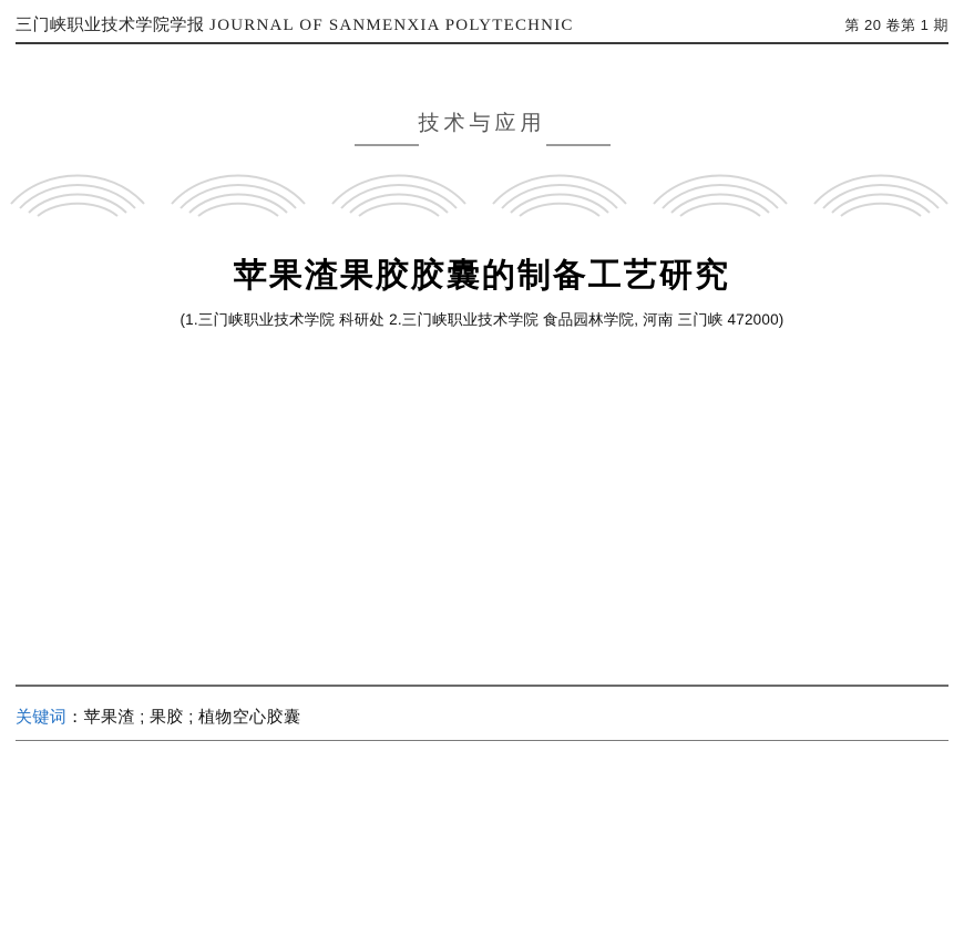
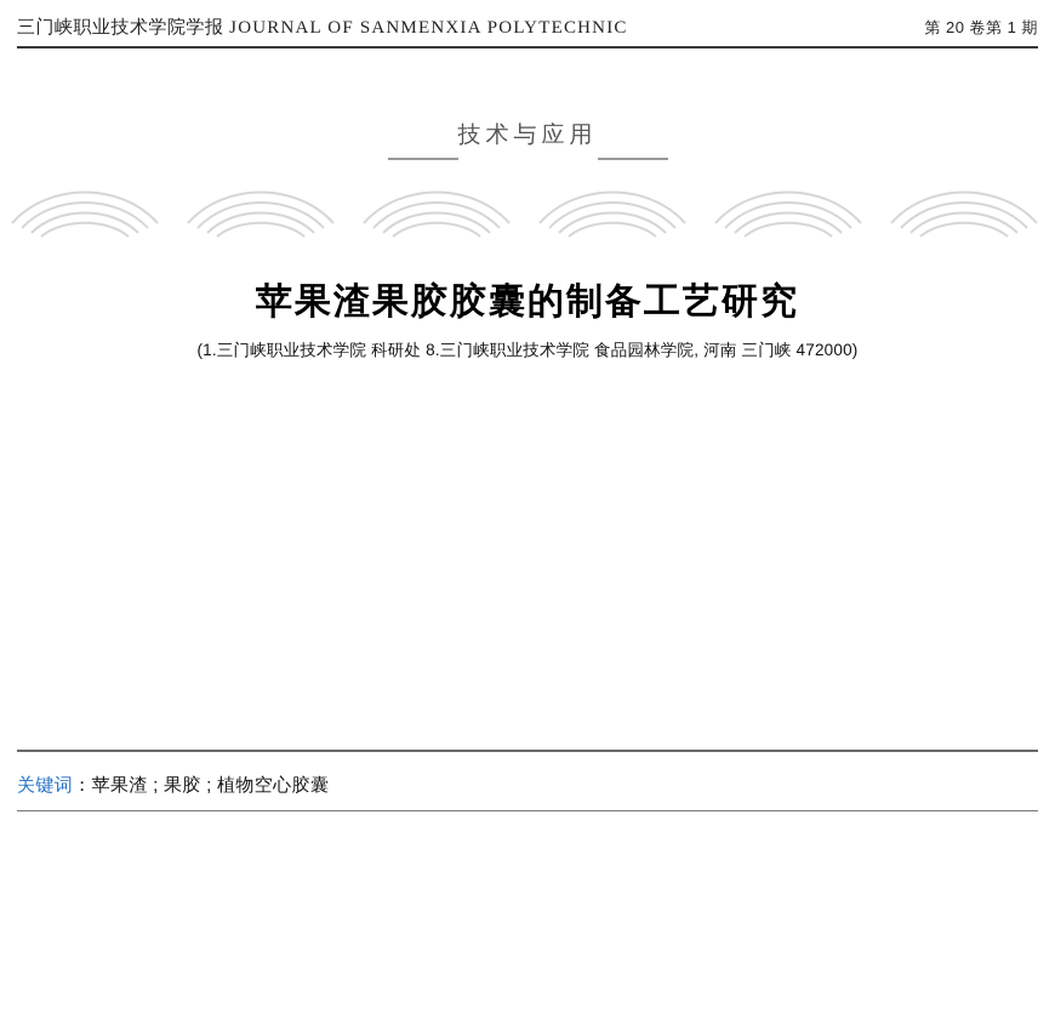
  三门峡职业技术学院学报 JOURNAL OF SANMENXIA POLYTECHNIC
  第 20 卷第 1 期
  技术与应用
  苹果渣果胶胶囊的制备工艺研究
- (1.三门峡职业技术学院 科研处 2.三门峡职业技术学院 食品园林学院, 河南 三门峡 472000)
+ (1.三门峡职业技术学院 科研处 8.三门峡职业技术学院 食品园林学院, 河南 三门峡 472000)
  关键词：苹果渣 ; 果胶 ; 植物空心胶囊
